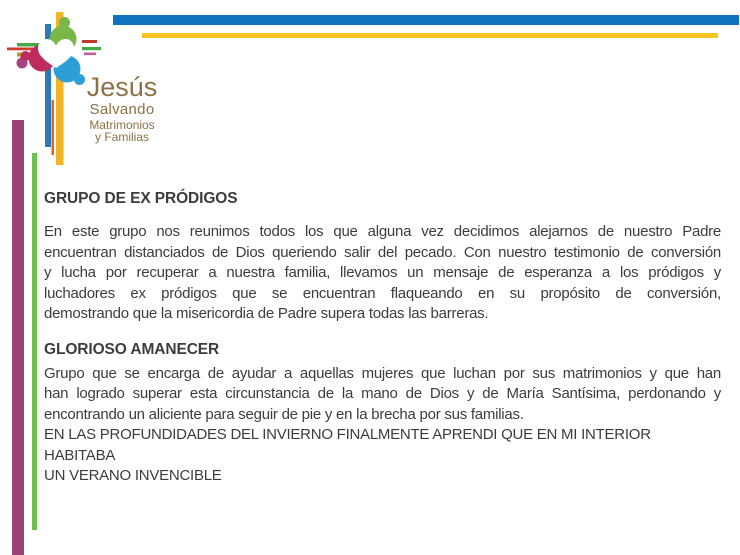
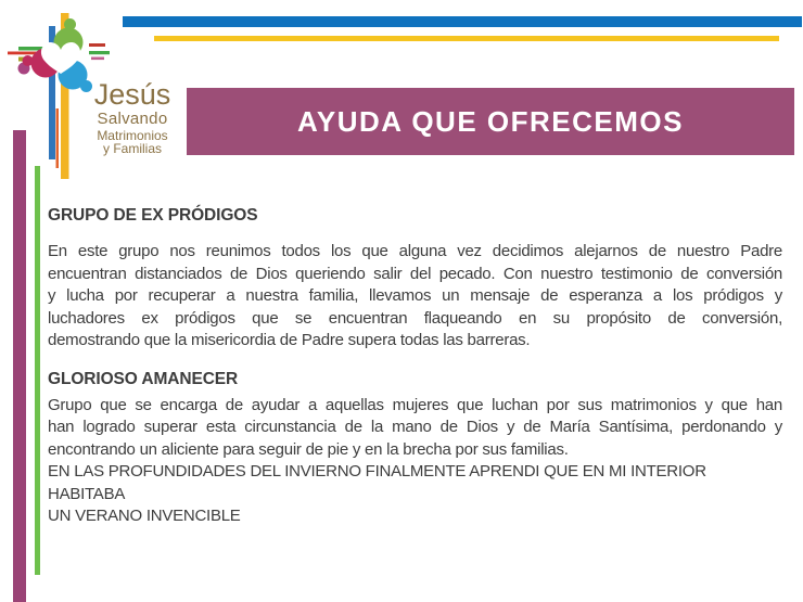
+ AYUDA QUE OFRECEMOS
  Jesús
  Salvando
  Matrimonios
  y Familias
  GRUPO DE EX PRÓDIGOS
  En este grupo nos reunimos todos los que alguna vez decidimos alejarnos de nuestro Padre
  encuentran distanciados de Dios queriendo salir del pecado. Con nuestro testimonio de conversión
  y lucha por recuperar a nuestra familia, llevamos un mensaje de esperanza a los pródigos y
  luchadores ex pródigos que se encuentran flaqueando en su propósito de conversión,
  demostrando que la misericordia de Padre supera todas las barreras.
  GLORIOSO AMANECER
  Grupo que se encarga de ayudar a aquellas mujeres que luchan por sus matrimonios y que han
  han logrado superar esta circunstancia de la mano de Dios y de María Santísima, perdonando y
  encontrando un aliciente para seguir de pie y en la brecha por sus familias.
  EN LAS PROFUNDIDADES DEL INVIERNO FINALMENTE APRENDI QUE EN MI INTERIOR HABITABA
  UN VERANO INVENCIBLE
